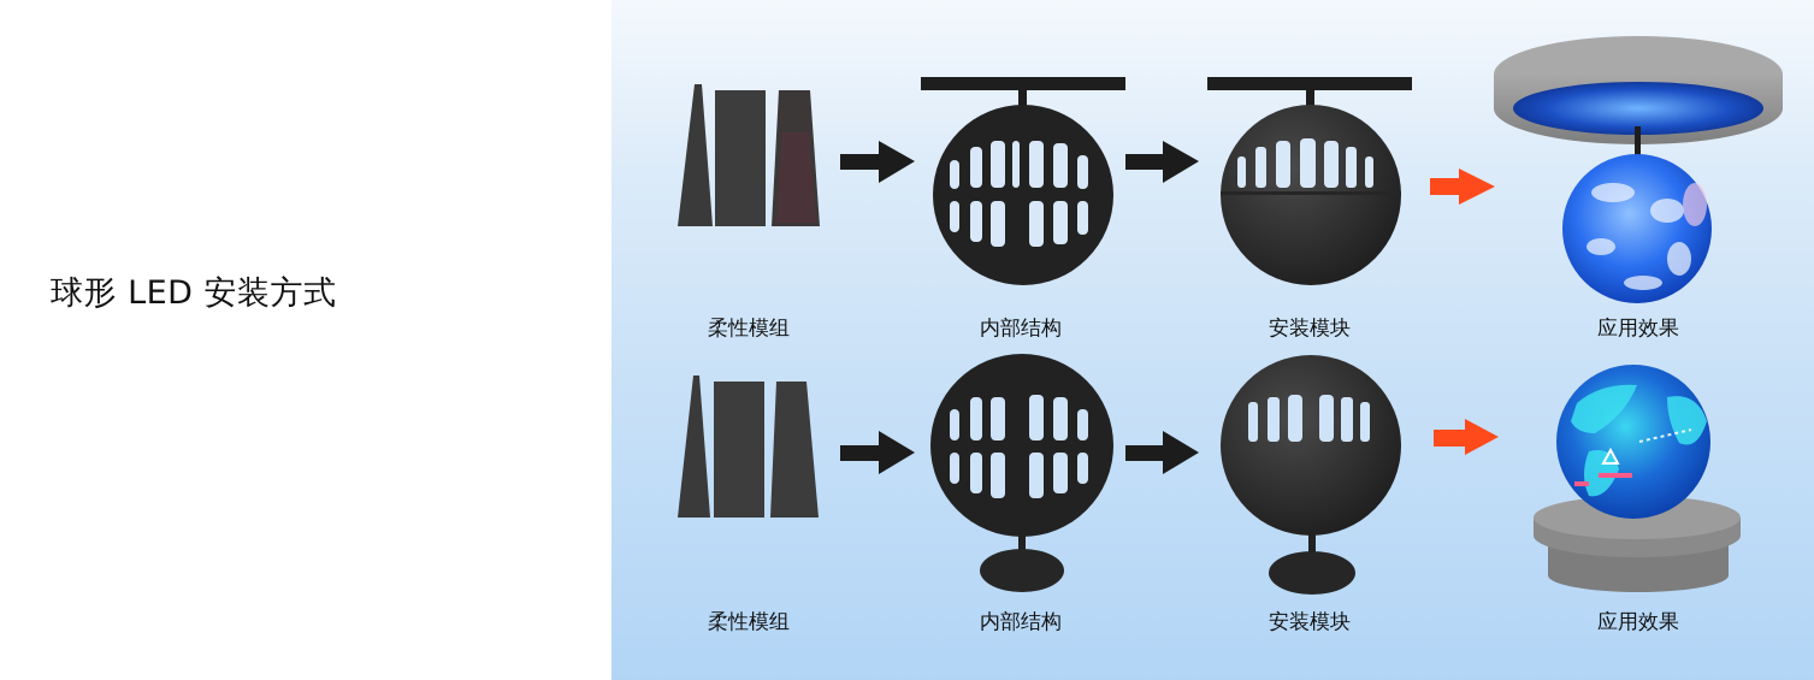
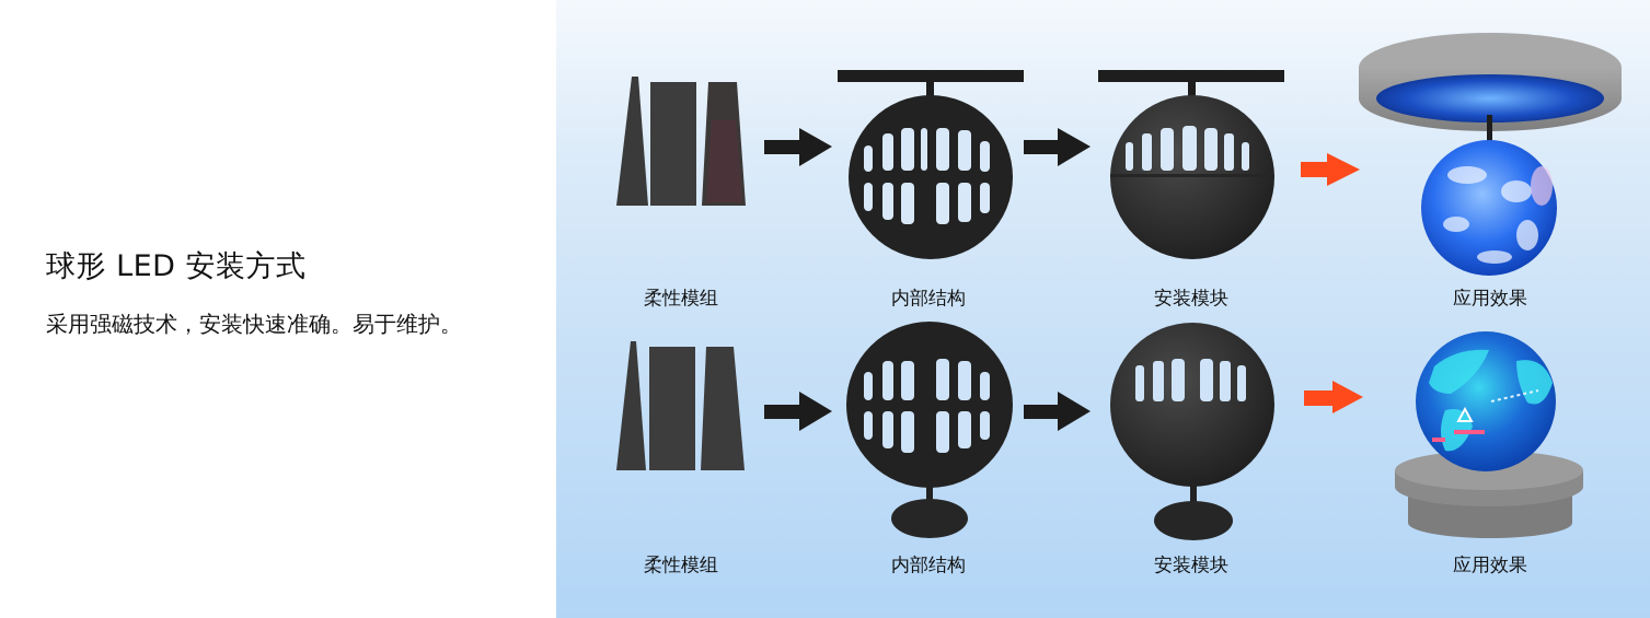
  球形 LED 安装方式
+ 采用强磁技术，安装快速准确。易于维护。
  柔性模组
  内部结构
  安装模块
  应用效果
  柔性模组
  内部结构
  安装模块
  应用效果
